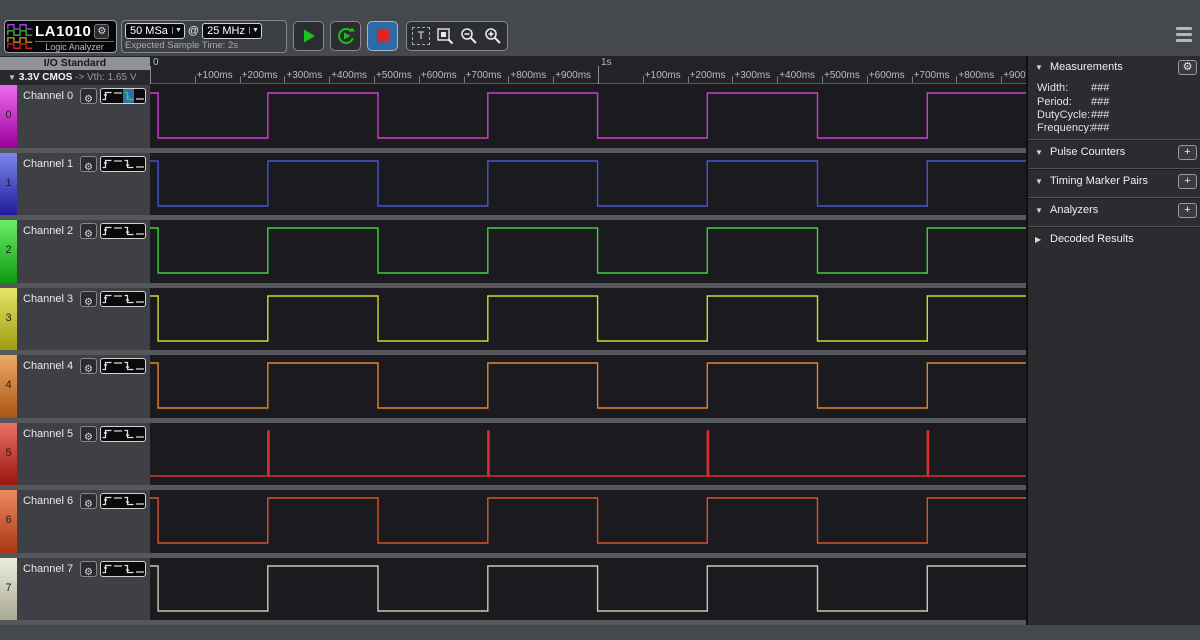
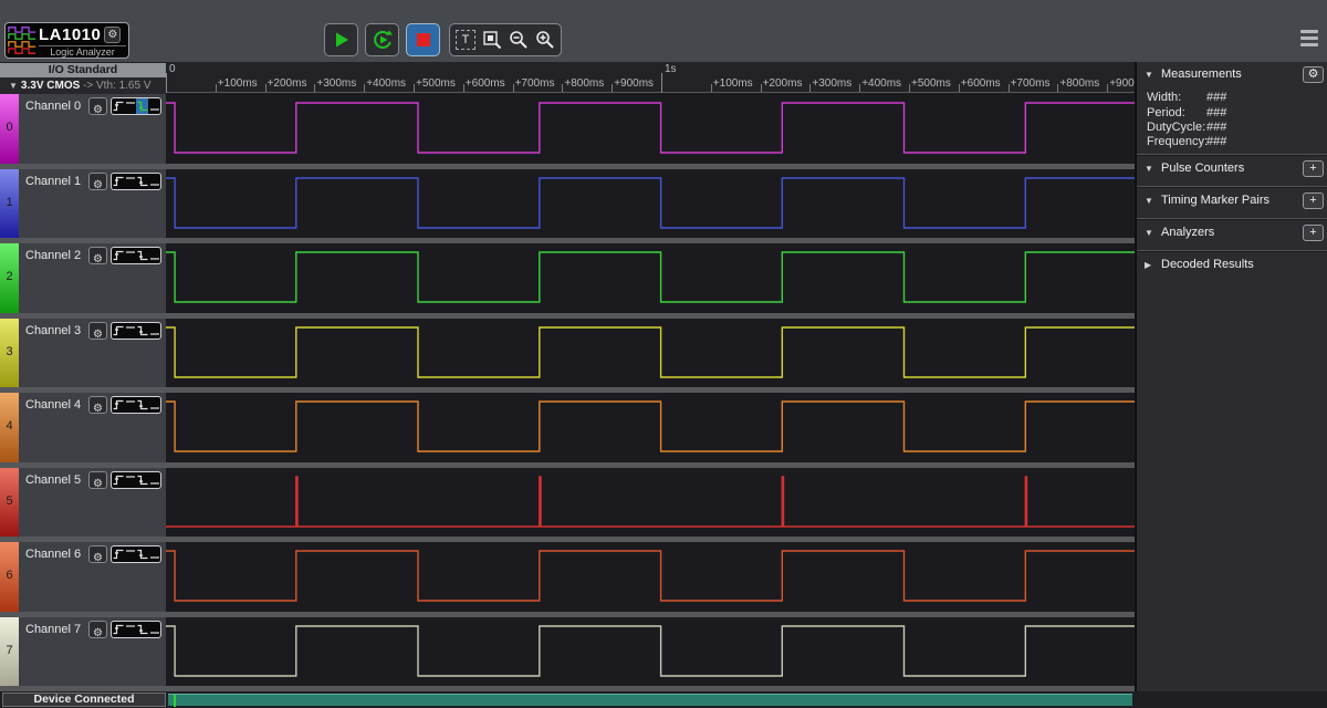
  LA1010
  ⚙
  Logic Analyzer
- 50 MSa
- @
- 25 MHz
- Expected Sample Time: 2s
  T
  I/O Standard
  ▼ 3.3V CMOS -> Vth: 1.65 V
  0
  Channel 0
  ⚙
  1
  Channel 1
  ⚙
  2
  Channel 2
  ⚙
  3
  Channel 3
  ⚙
  4
  Channel 4
  ⚙
  5
  Channel 5
  ⚙
  6
  Channel 6
  ⚙
  7
  Channel 7
  ⚙
  0
  +100ms
  +200ms
  +300ms
  +400ms
  +500ms
  +600ms
  +700ms
  +800ms
  +900ms
  1s
  +100ms
  +200ms
  +300ms
  +400ms
  +500ms
  +600ms
  +700ms
  +800ms
  ▼
  Measurements
  ⚙
  Width:
  ###
  Period:
  ###
  DutyCycle:
  ###
  Frequency:
  ###
  ▼
  Pulse Counters
  +
  ▼
  Timing Marker Pairs
  +
  ▼
  Analyzers
  +
  ▶
  Decoded Results
+ Device Connected
